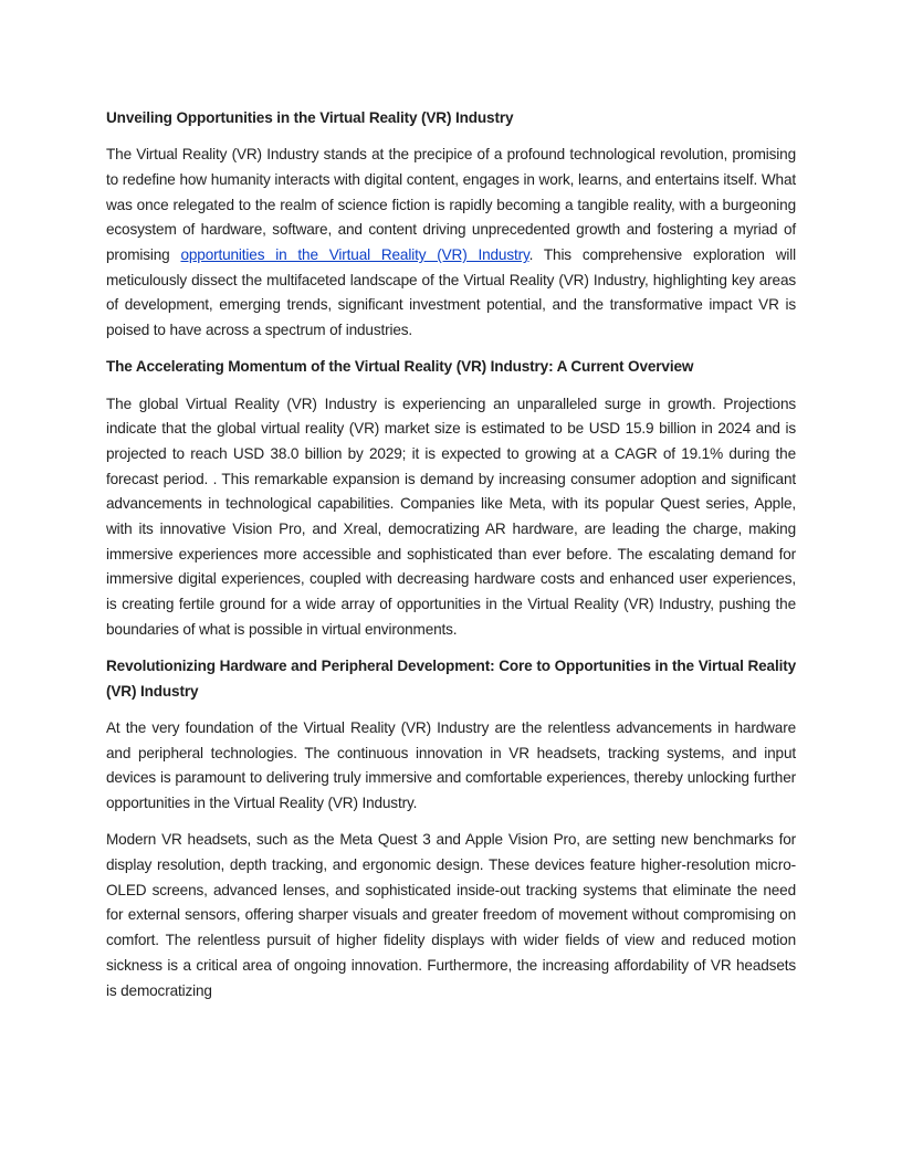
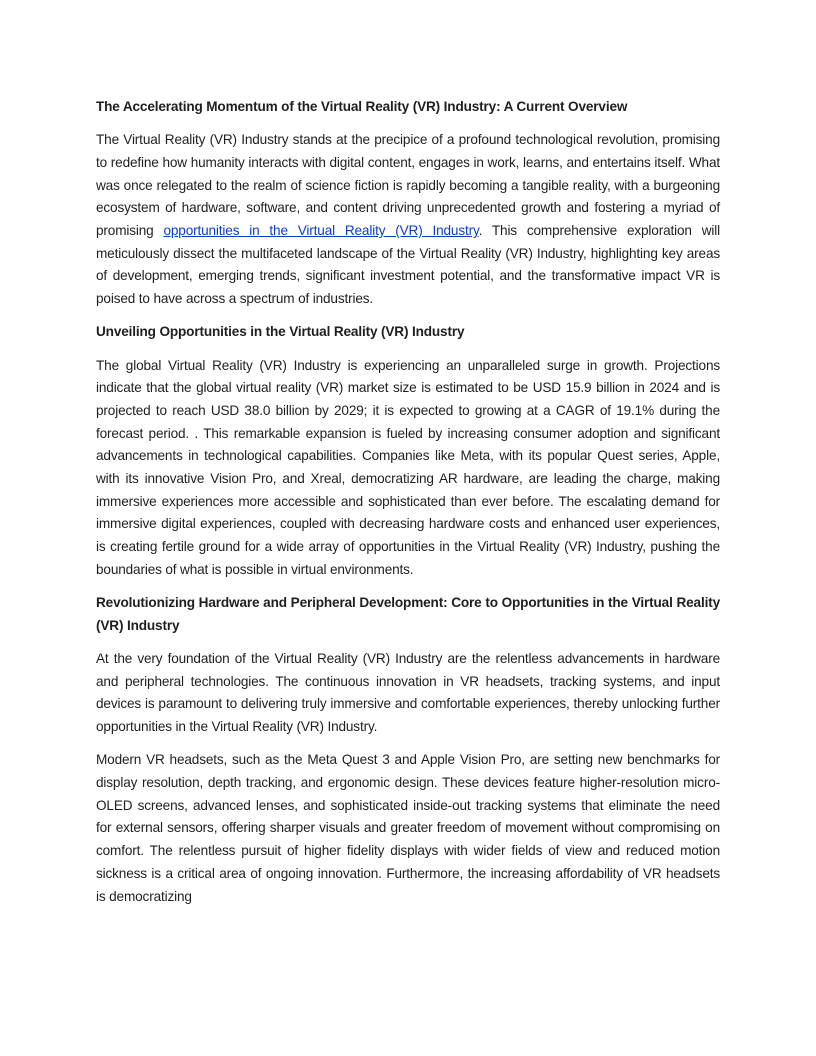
- Unveiling Opportunities in the Virtual Reality (VR) Industry
+ The Accelerating Momentum of the Virtual Reality (VR) Industry: A Current Overview
  The Virtual Reality (VR) Industry stands at the precipice of a profound technological revolution, promising to redefine how humanity interacts with digital content, engages in work, learns, and entertains itself. What was once relegated to the realm of science fiction is rapidly becoming a tangible reality, with a burgeoning ecosystem of hardware, software, and content driving unprecedented growth and fostering a myriad of promising opportunities in the Virtual Reality (VR) Industry. This comprehensive exploration will meticulously dissect the multifaceted landscape of the Virtual Reality (VR) Industry, highlighting key areas of development, emerging trends, significant investment potential, and the transformative impact VR is poised to have across a spectrum of industries.
- The Accelerating Momentum of the Virtual Reality (VR) Industry: A Current Overview
+ Unveiling Opportunities in the Virtual Reality (VR) Industry
- The global Virtual Reality (VR) Industry is experiencing an unparalleled surge in growth. Projections indicate that the global virtual reality (VR) market size is estimated to be USD 15.9 billion in 2024 and is projected to reach USD 38.0 billion by 2029; it is expected to growing at a CAGR of 19.1% during the forecast period. . This remarkable expansion is demand by increasing consumer adoption and significant advancements in technological capabilities. Companies like Meta, with its popular Quest series, Apple, with its innovative Vision Pro, and Xreal, democratizing AR hardware, are leading the charge, making immersive experiences more accessible and sophisticated than ever before. The escalating demand for immersive digital experiences, coupled with decreasing hardware costs and enhanced user experiences, is creating fertile ground for a wide array of opportunities in the Virtual Reality (VR) Industry, pushing the boundaries of what is possible in virtual environments.
+ The global Virtual Reality (VR) Industry is experiencing an unparalleled surge in growth. Projections indicate that the global virtual reality (VR) market size is estimated to be USD 15.9 billion in 2024 and is projected to reach USD 38.0 billion by 2029; it is expected to growing at a CAGR of 19.1% during the forecast period. . This remarkable expansion is fueled by increasing consumer adoption and significant advancements in technological capabilities. Companies like Meta, with its popular Quest series, Apple, with its innovative Vision Pro, and Xreal, democratizing AR hardware, are leading the charge, making immersive experiences more accessible and sophisticated than ever before. The escalating demand for immersive digital experiences, coupled with decreasing hardware costs and enhanced user experiences, is creating fertile ground for a wide array of opportunities in the Virtual Reality (VR) Industry, pushing the boundaries of what is possible in virtual environments.
  Revolutionizing Hardware and Peripheral Development: Core to Opportunities in the Virtual Reality (VR) Industry
  At the very foundation of the Virtual Reality (VR) Industry are the relentless advancements in hardware and peripheral technologies. The continuous innovation in VR headsets, tracking systems, and input devices is paramount to delivering truly immersive and comfortable experiences, thereby unlocking further opportunities in the Virtual Reality (VR) Industry.
  Modern VR headsets, such as the Meta Quest 3 and Apple Vision Pro, are setting new benchmarks for display resolution, depth tracking, and ergonomic design. These devices feature higher-resolution micro-OLED screens, advanced lenses, and sophisticated inside-out tracking systems that eliminate the need for external sensors, offering sharper visuals and greater freedom of movement without compromising on comfort. The relentless pursuit of higher fidelity displays with wider fields of view and reduced motion sickness is a critical area of ongoing innovation. Furthermore, the increasing affordability of VR headsets is democratizing
